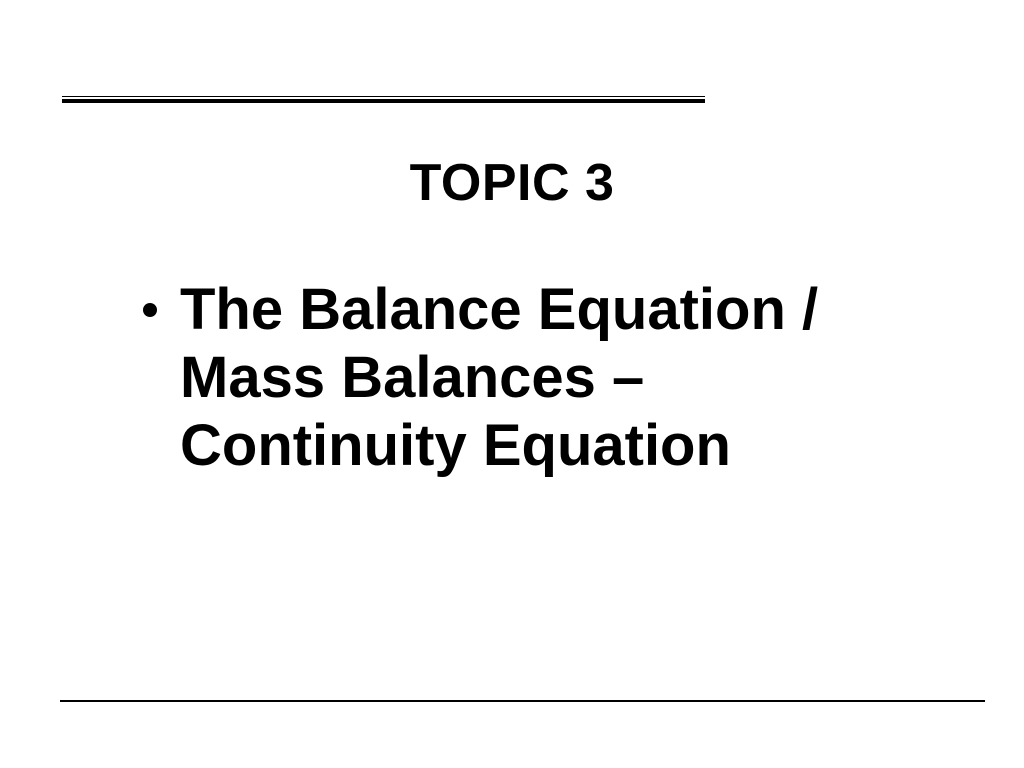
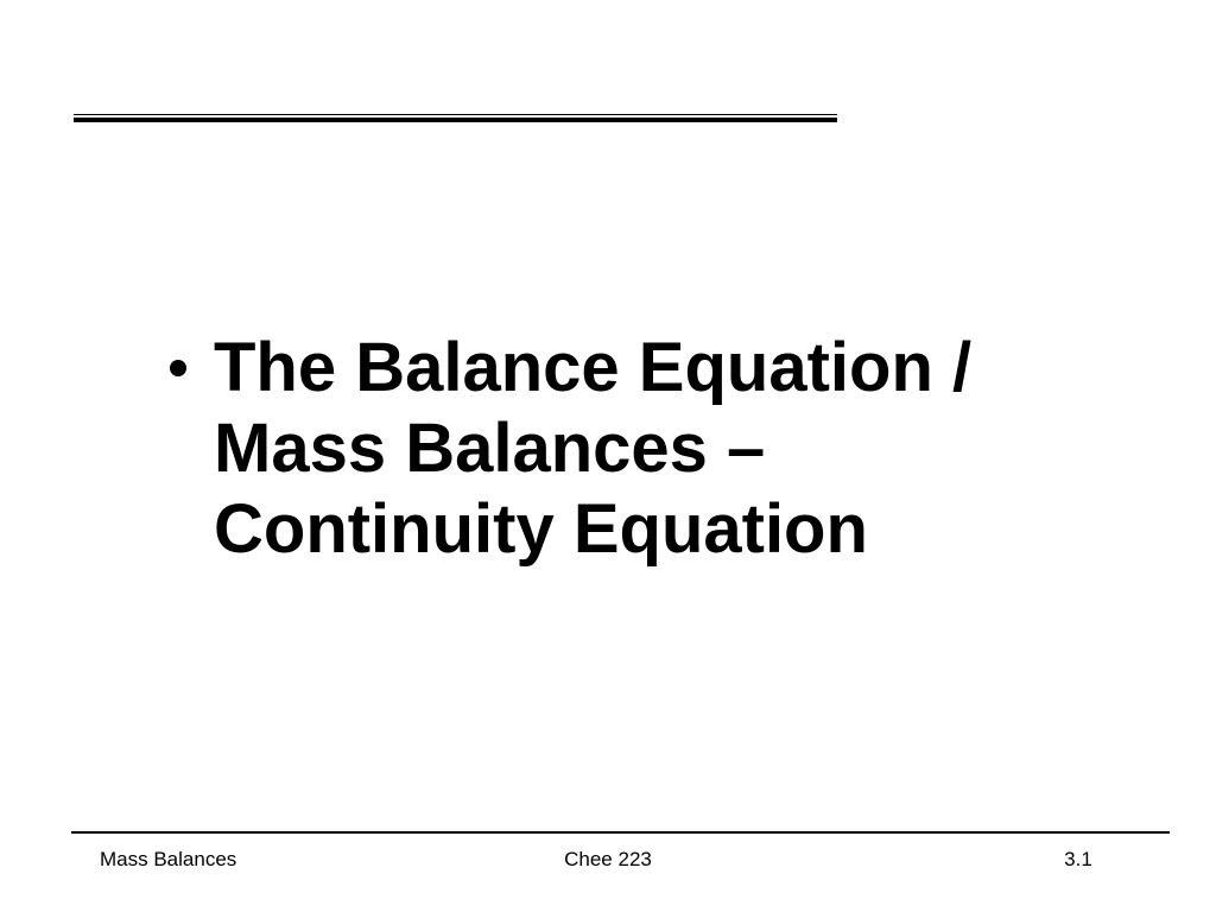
- TOPIC 3
  The Balance Equation /
  Mass Balances –
  Continuity Equation
+ Mass Balances
+ Chee 223
+ 3.1
